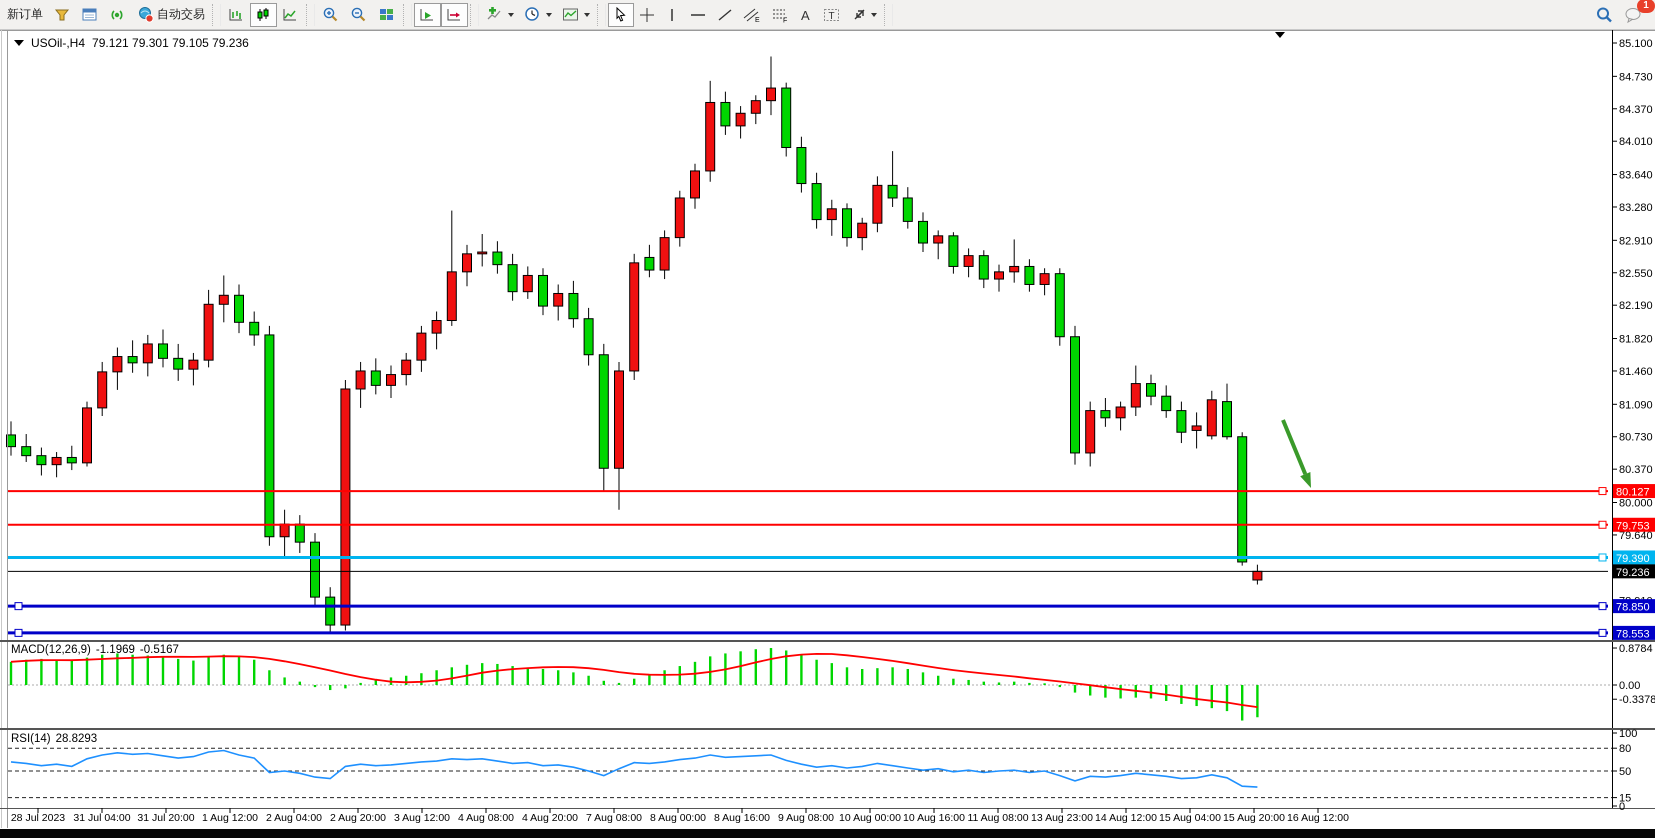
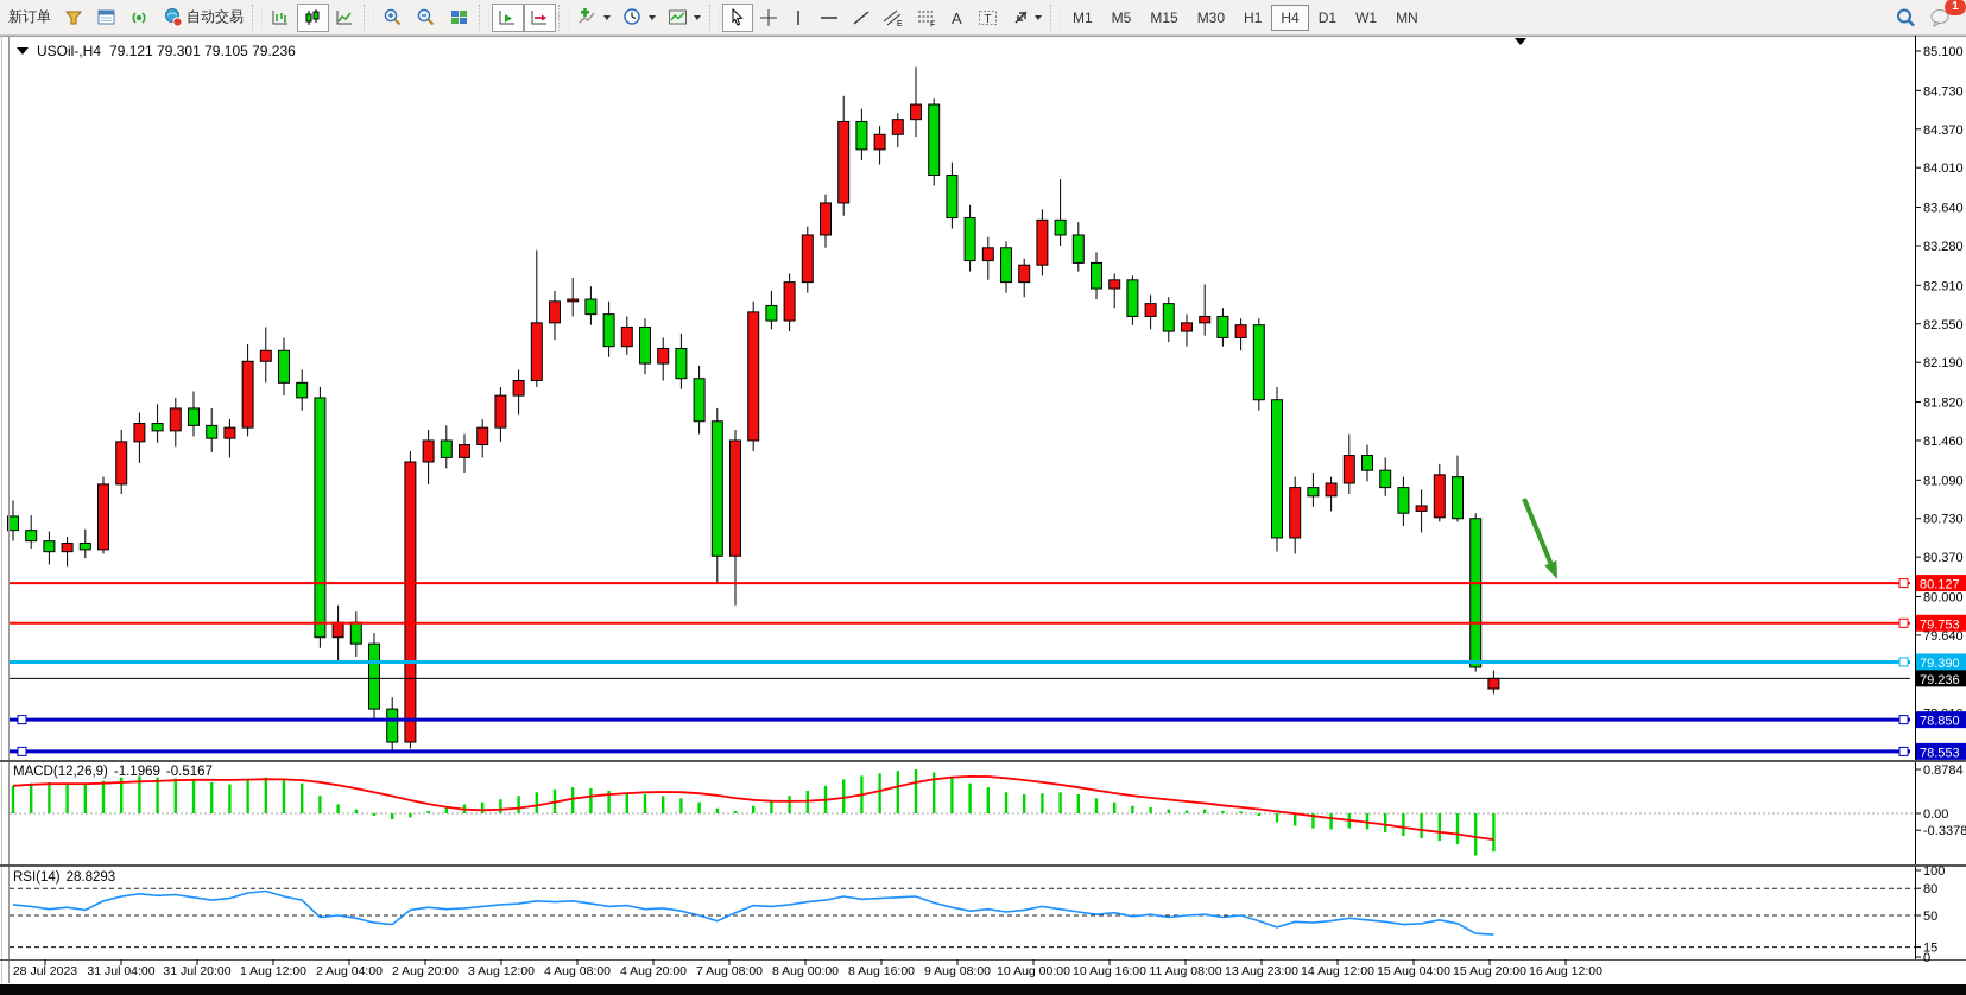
  新订单
  自动交易
  A
  T
+ M1
+ M5
+ M15
+ M30
+ H1
+ H4
+ D1
+ W1
+ MN
  1
  USOil-,H4
  79.121 79.301 79.105 79.236
  MACD(12,26,9)
  -1.1969
  -0.5167
  RSI(14)
  28.8293
  85.100
  84.730
  84.370
  84.010
  83.640
  83.280
  82.910
  82.550
  82.190
  81.820
  81.460
  81.090
  80.730
  80.370
  80.000
  79.640
  0.8784
  0.00
  -0.3378
  100
  80
  50
  15
  0
  80.127
  79.753
  79.390
  79.236
  78.850
  78.553
  28 Jul 2023
  31 Jul 04:00
  31 Jul 20:00
  1 Aug 12:00
  2 Aug 04:00
  2 Aug 20:00
  3 Aug 12:00
  4 Aug 08:00
  4 Aug 20:00
  7 Aug 08:00
  8 Aug 00:00
  8 Aug 16:00
  9 Aug 08:00
  10 Aug 00:00
  10 Aug 16:00
  11 Aug 08:00
  13 Aug 23:00
  14 Aug 12:00
  15 Aug 04:00
  15 Aug 20:00
  16 Aug 12:00
